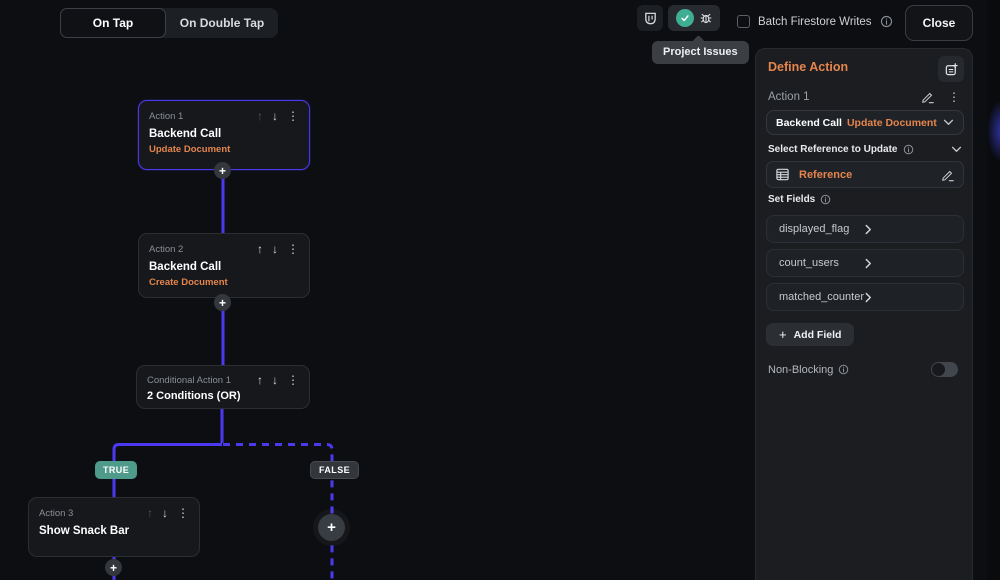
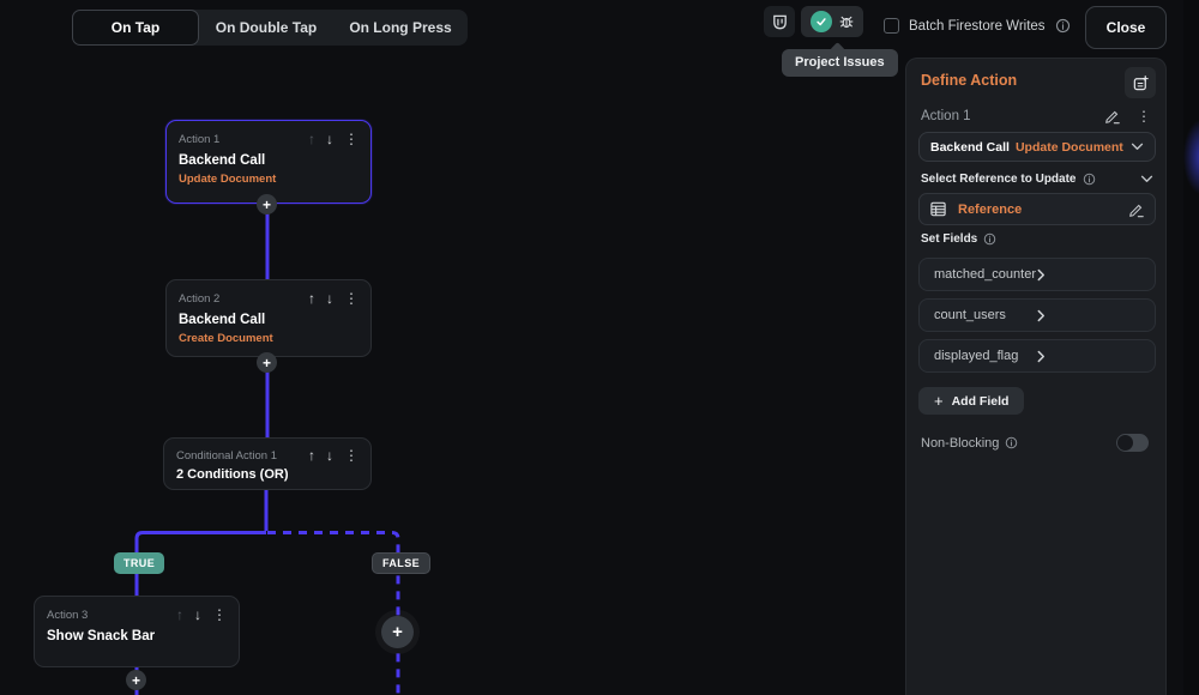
  On Tap
  On Double Tap
+ On Long Press
  Project Issues
  Batch Firestore Writes
  Close
  Action 1
  ↑
  ↓
  ⋮
  Backend Call
  Update Document
  Action 2
  ↑
  ↓
  ⋮
  Backend Call
  Create Document
  Conditional Action 1
  ↑
  ↓
  ⋮
  2 Conditions (OR)
  Action 3
  ↑
  ↓
  ⋮
  Show Snack Bar
  +
  +
  +
  +
  TRUE
  FALSE
  Define Action
  Action 1
  ⋮
  Backend Call
  Update Document
  Select Reference to Update
  Reference
  Set Fields
- displayed_flag
+ matched_counter
  count_users
- matched_counter
+ displayed_flag
  +
  Add Field
  Non-Blocking
